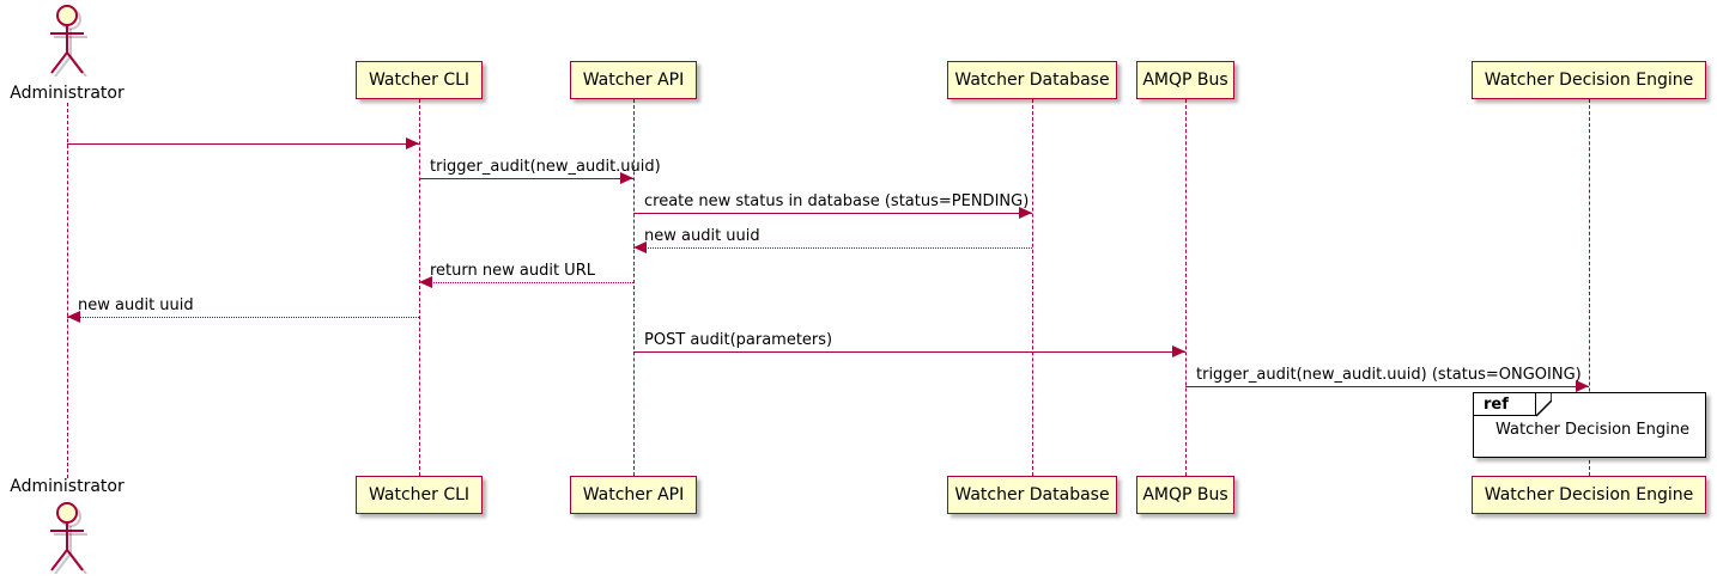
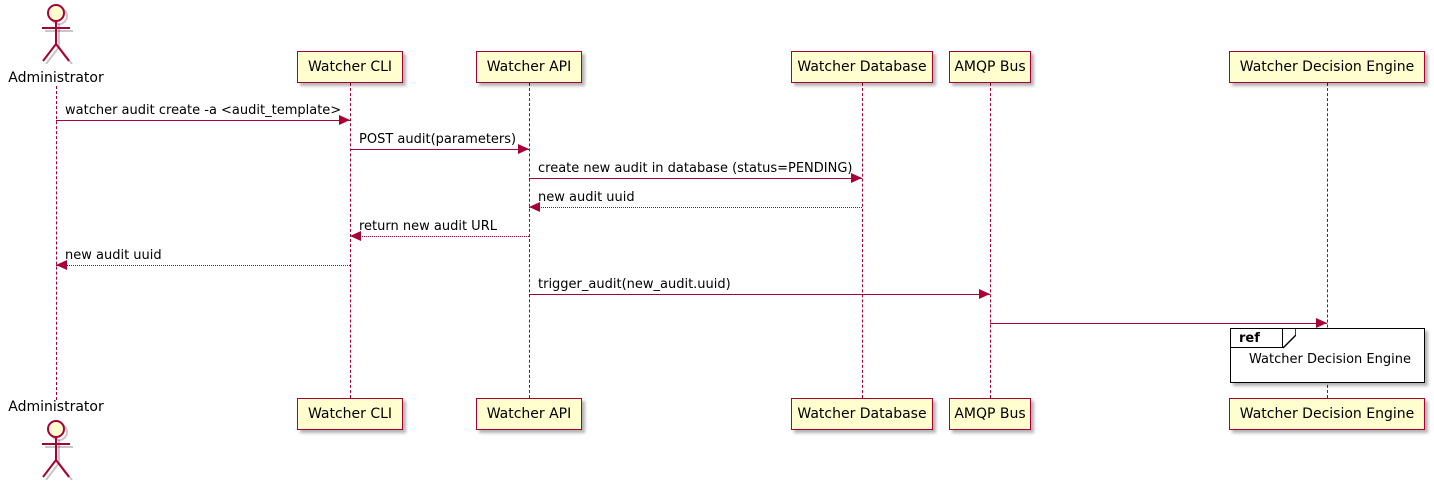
  Administrator
  Administrator
  Watcher CLI
  Watcher CLI
  Watcher API
  Watcher API
  Watcher Database
  Watcher Database
  AMQP Bus
  AMQP Bus
  Watcher Decision Engine
  Watcher Decision Engine
+ watcher audit create -a <audit_template>
- trigger_audit(new_audit.uuid)
+ POST audit(parameters)
- create new status in database (status=PENDING)
+ create new audit in database (status=PENDING)
  new audit uuid
  return new audit URL
  new audit uuid
- POST audit(parameters)
+ trigger_audit(new_audit.uuid)
- trigger_audit(new_audit.uuid) (status=ONGOING)
  ref
  Watcher Decision Engine
